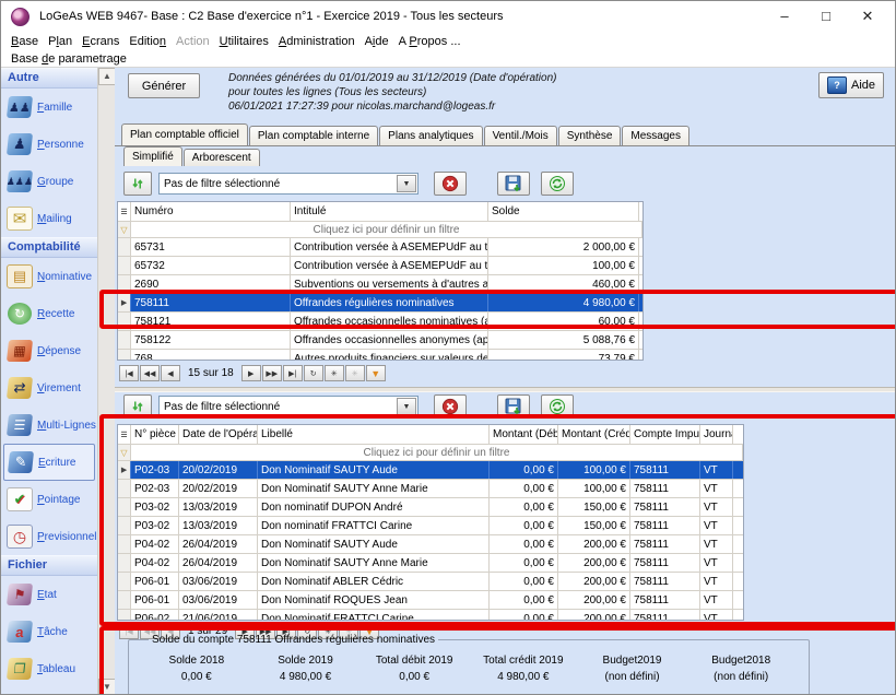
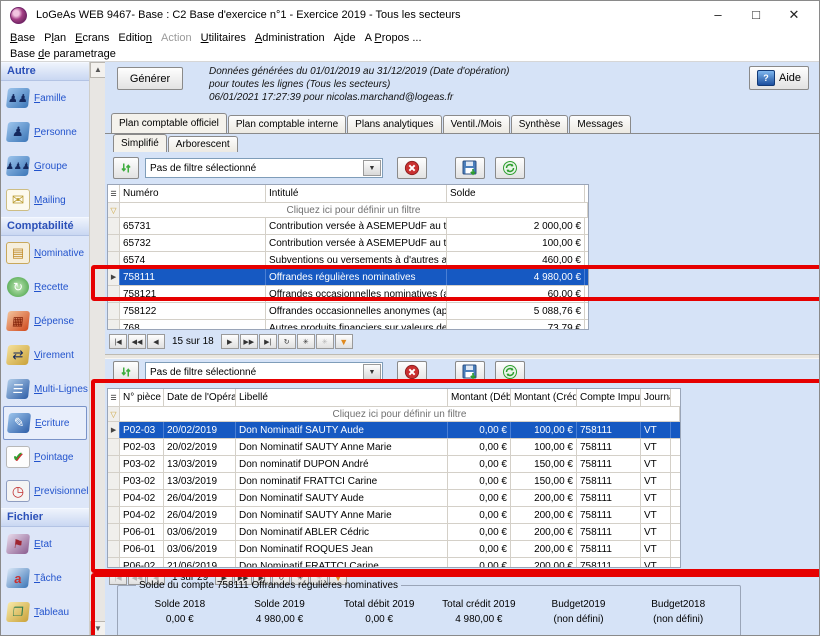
  LoGeAs WEB 9467- Base : C2 Base d'exercice n°1 - Exercice 2019 - Tous les secteurs
  –
  □
  ✕
  Base
  Plan
  Ecrans
  Edition
  Action
  Utilitaires
  Administration
  Aide
  A Propos ...
  Base de parametrage
  Autre
  Famille
  Personne
  Groupe
  ✉
  Mailing
  Comptabilité
  ▤
  Nominative
  ↻
  Recette
  Dépense
  Virement
  Multi-Lignes
  Ecriture
  ✔
  Pointage
  ◷
  Previsionnel
  Fichier
  Etat
  Tâche
  Tableau
  ▲
  ▼
  Générer
  Données générées du 01/01/2019 au 31/12/2019 (Date d'opération)
  pour toutes les lignes (Tous les secteurs)
  06/01/2021 17:27:39 pour nicolas.marchand@logeas.fr
  ?
  Aide
  Plan comptable officiel
  Plan comptable interne
  Plans analytiques
  Ventil./Mois
  Synthèse
  Messages
  Simplifié
  Arborescent
  Pas de filtre sélectionné
  Numéro
  Intitulé
  Solde
  ▽
  Cliquez ici pour définir un filtre
  65731
  2 000,00 €
  65732
  Contribution versée à ASEMEPUdF au t
  100,00 €
- 2690
+ 6574
  Subventions ou versements à d'autres a
  460,00 €
  758111
  Offrandes régulières nominatives
  4 980,00 €
  758121
  Offrandes occasionnelles nominatives (a
  60,00 €
  758122
  Offrandes occasionnelles anonymes (ap
  5 088,76 €
  768
  Autres produits financiers sur valeurs de
  73,79 €
  15 sur 18
  ▼
  Pas de filtre sélectionné
  N° pièce
  Date de l'Opéra
  Libellé
  Montant (Déb
  Montant (Créd
  Compte Impu
  Journ
  ▽
  Cliquez ici pour définir un filtre
  P02-03
  20/02/2019
  Don Nominatif SAUTY Aude
  0,00 €
  100,00 €
  758111
  VT
  P02-03
  20/02/2019
  Don Nominatif SAUTY Anne Marie
  0,00 €
  100,00 €
  758111
  VT
  P03-02
  13/03/2019
  Don nominatif DUPON André
  0,00 €
  150,00 €
  758111
  VT
  P03-02
  13/03/2019
  Don nominatif FRATTCI Carine
  0,00 €
  150,00 €
  758111
  VT
  P04-02
  26/04/2019
  Don Nominatif SAUTY Aude
  0,00 €
  200,00 €
  758111
  VT
  P04-02
  26/04/2019
  Don Nominatif SAUTY Anne Marie
  0,00 €
  200,00 €
  758111
  VT
  P06-01
  03/06/2019
  Don Nominatif ABLER Cédric
  0,00 €
  200,00 €
  758111
  VT
  P06-01
  03/06/2019
  Don Nominatif ROQUES Jean
  0,00 €
  200,00 €
  758111
  VT
  P06-02
  21/06/2019
  Don Nominatif FRATTCI Carine
  0,00 €
  200,00 €
  758111
  VT
  1 sur 29
  ▼
  Solde du compte 758111 Offrandes régulières nominatives
  Solde 2018
  0,00 €
  Solde 2019
  4 980,00 €
  Total débit 2019
  0,00 €
  Total crédit 2019
  4 980,00 €
  Budget2019
  (non défini)
  Budget2018
  (non défini)
